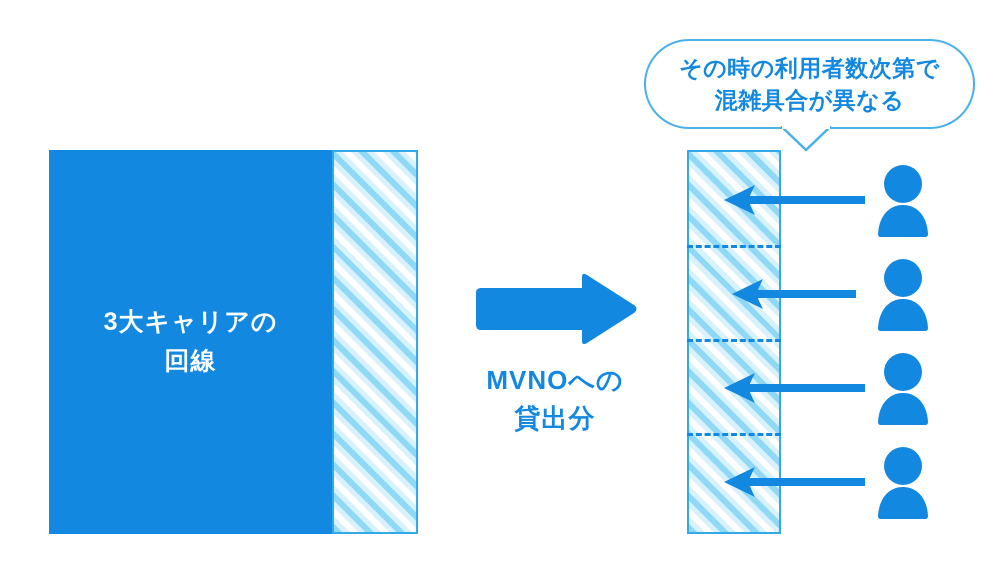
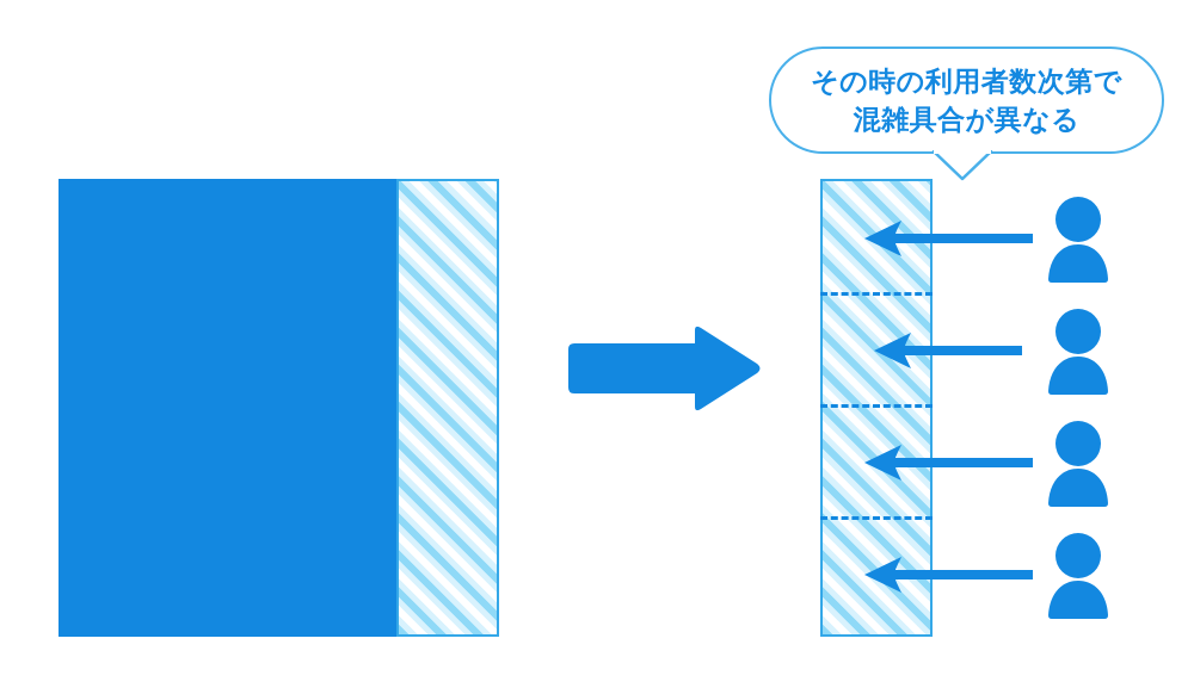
- 3大キャリアの
- 回線
- MVNOへの
- 貸出分
  その時の利用者数次第で
  混雑具合が異なる
